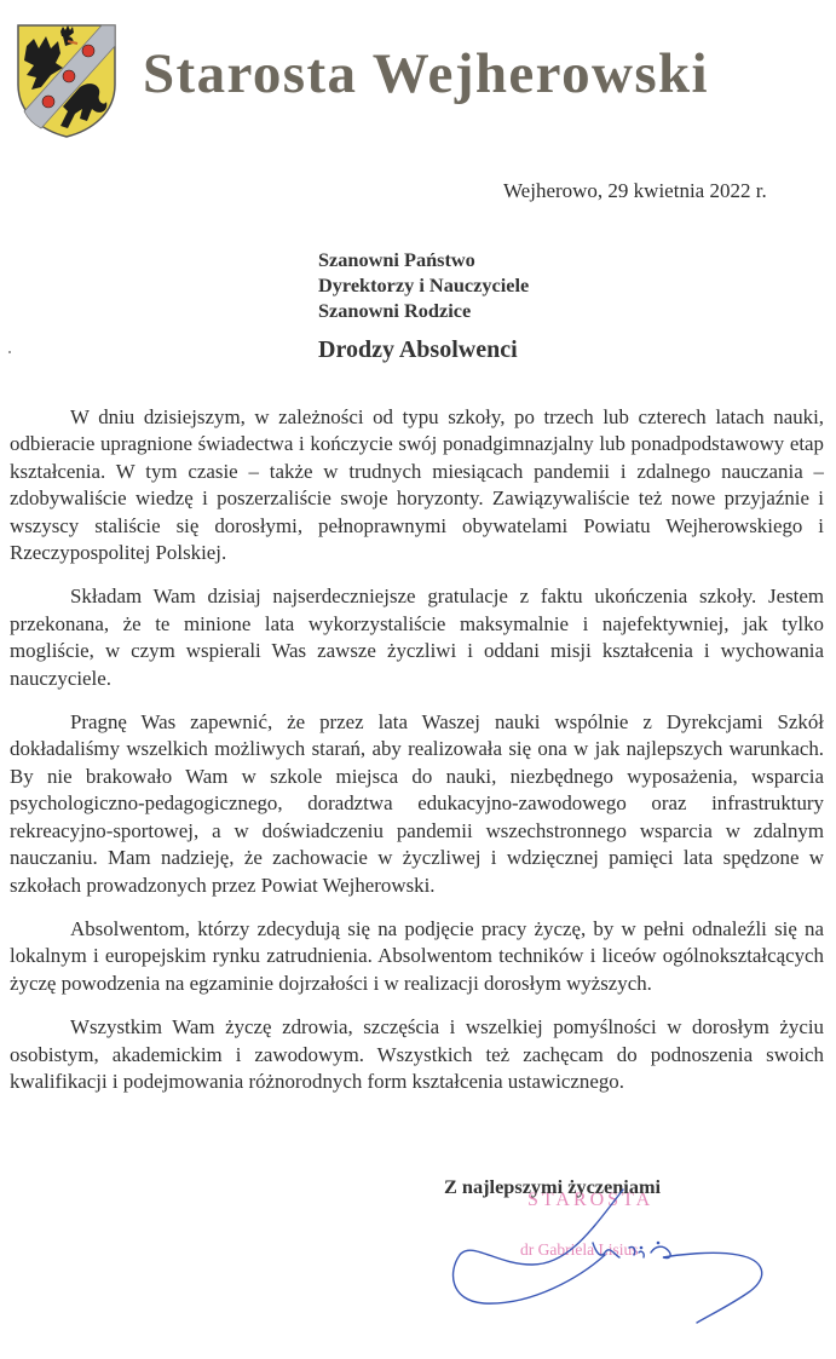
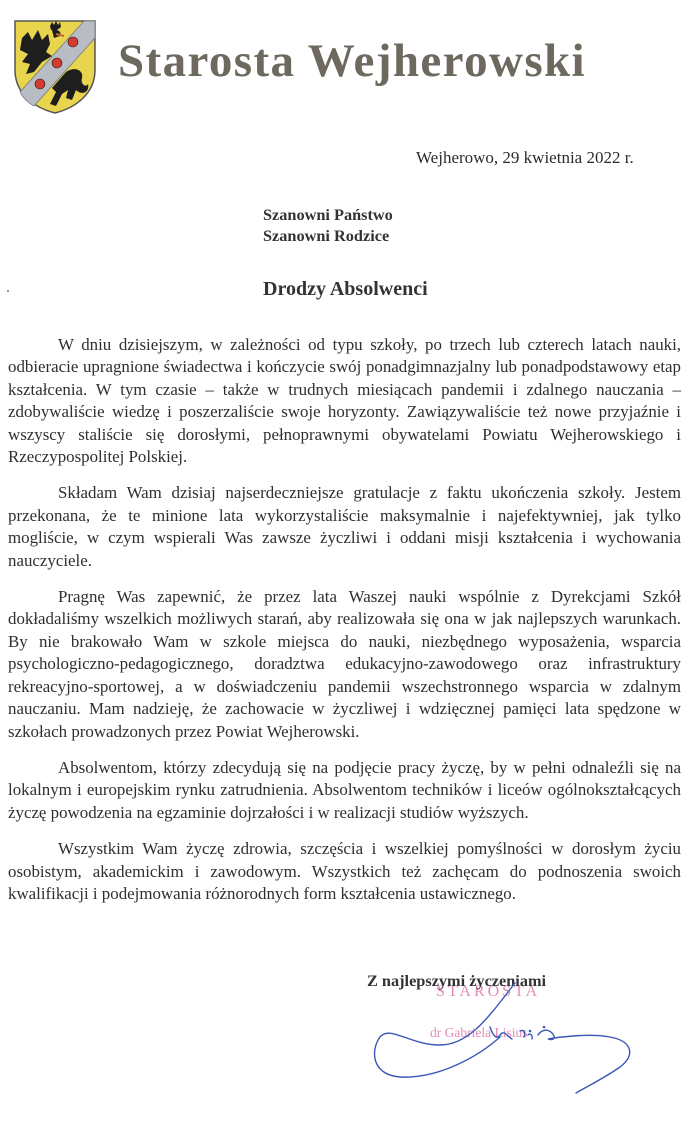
  Starosta Wejherowski
  Wejherowo, 29 kwietnia 2022 r.
  Szanowni Państwo
- Dyrektorzy i Nauczyciele
  Szanowni Rodzice
  Drodzy Absolwenci
  W dniu dzisiejszym, w zależności od typu szkoły, po trzech lub czterech latach nauki, odbieracie upragnione świadectwa i kończycie swój ponadgimnazjalny lub ponadpodstawowy etap kształcenia. W tym czasie – także w trudnych miesiącach pandemii i zdalnego nauczania – zdobywaliście wiedzę i poszerzaliście swoje horyzonty. Zawiązywaliście też nowe przyjaźnie i wszyscy staliście się dorosłymi, pełnoprawnymi obywatelami Powiatu Wejherowskiego i Rzeczypospolitej Polskiej.
  Składam Wam dzisiaj najserdeczniejsze gratulacje z faktu ukończenia szkoły. Jestem przekonana, że te minione lata wykorzystaliście maksymalnie i najefektywniej, jak tylko mogliście, w czym wspierali Was zawsze życzliwi i oddani misji kształcenia i wychowania nauczyciele.
  Pragnę Was zapewnić, że przez lata Waszej nauki wspólnie z Dyrekcjami Szkół dokładaliśmy wszelkich możliwych starań, aby realizowała się ona w jak najlepszych warunkach. By nie brakowało Wam w szkole miejsca do nauki, niezbędnego wyposażenia, wsparcia psychologiczno-pedagogicznego, doradztwa edukacyjno-zawodowego oraz infrastruktury rekreacyjno-sportowej, a w doświadczeniu pandemii wszechstronnego wsparcia w zdalnym nauczaniu. Mam nadzieję, że zachowacie w życzliwej i wdzięcznej pamięci lata spędzone w szkołach prowadzonych przez Powiat Wejherowski.
- Absolwentom, którzy zdecydują się na podjęcie pracy życzę, by w pełni odnaleźli się na lokalnym i europejskim rynku zatrudnienia. Absolwentom techników i liceów ogólnokształcących życzę powodzenia na egzaminie dojrzałości i w realizacji dorosłym wyższych.
+ Absolwentom, którzy zdecydują się na podjęcie pracy życzę, by w pełni odnaleźli się na lokalnym i europejskim rynku zatrudnienia. Absolwentom techników i liceów ogólnokształcących życzę powodzenia na egzaminie dojrzałości i w realizacji studiów wyższych.
  Wszystkim Wam życzę zdrowia, szczęścia i wszelkiej pomyślności w dorosłym życiu osobistym, akademickim i zawodowym. Wszystkich też zachęcam do podnoszenia swoich kwalifikacji i podejmowania różnorodnych form kształcenia ustawicznego.
  Z najlepszymi życzeniami
  STAROTA
  dr Gabriela Lsiu
